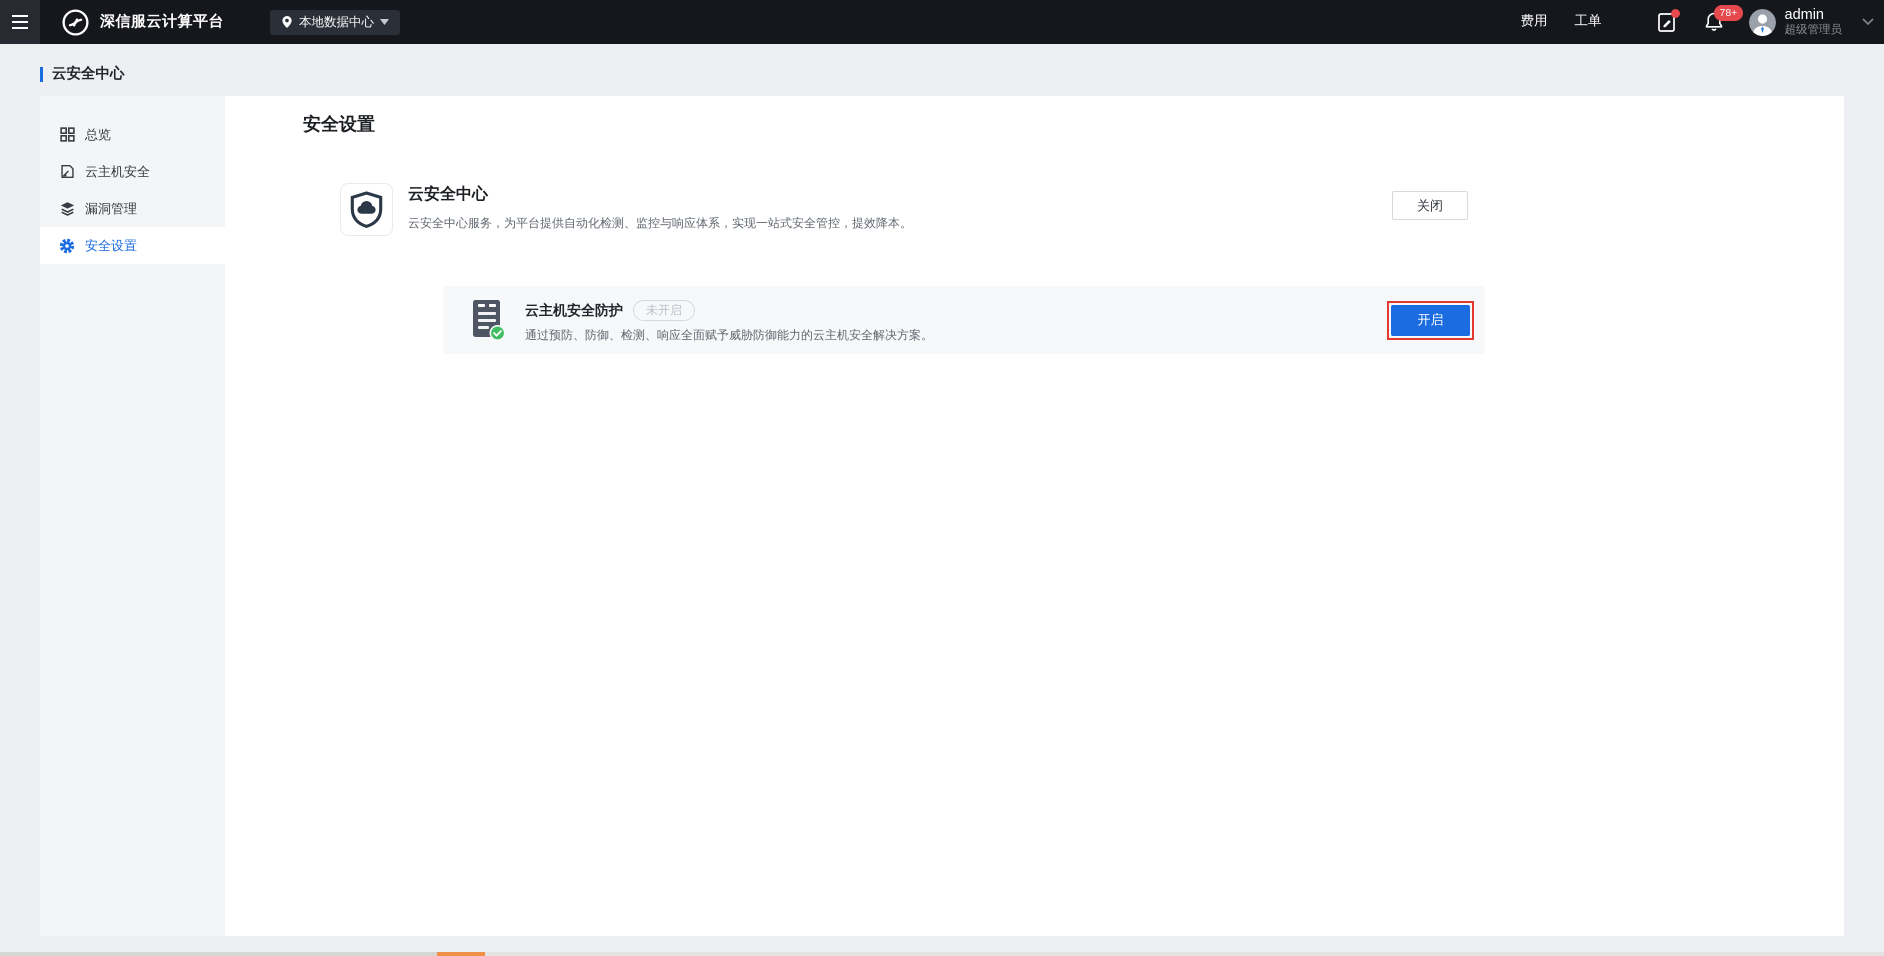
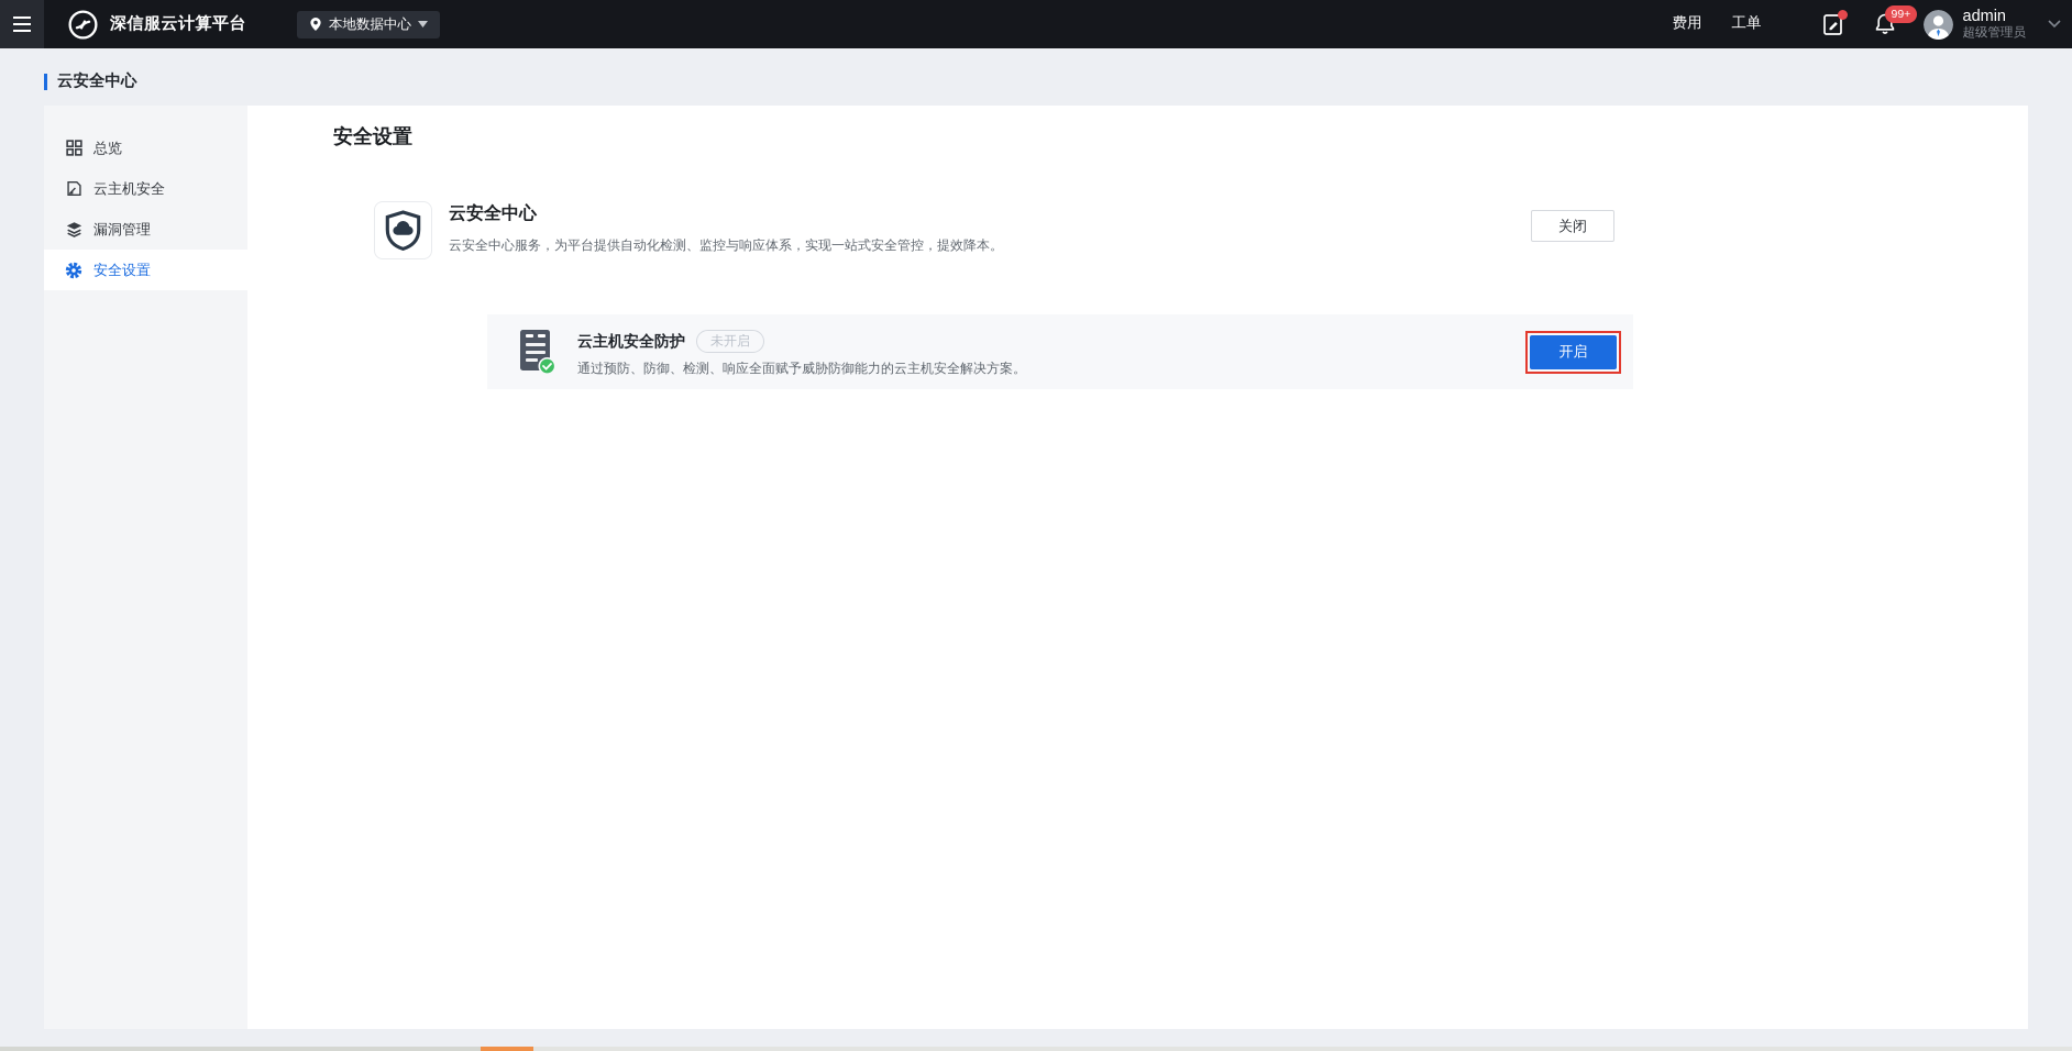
  深信服云计算平台
  本地数据中心
  费用
  工单
- 78+
+ 99+
  admin
  超级管理员
  云安全中心
  总览
  云主机安全
  漏洞管理
  安全设置
  安全设置
  云安全中心
  云安全中心服务，为平台提供自动化检测、监控与响应体系，实现一站式安全管控，提效降本。
  关闭
  云主机安全防护
  未开启
  通过预防、防御、检测、响应全面赋予威胁防御能力的云主机安全解决方案。
  开启
